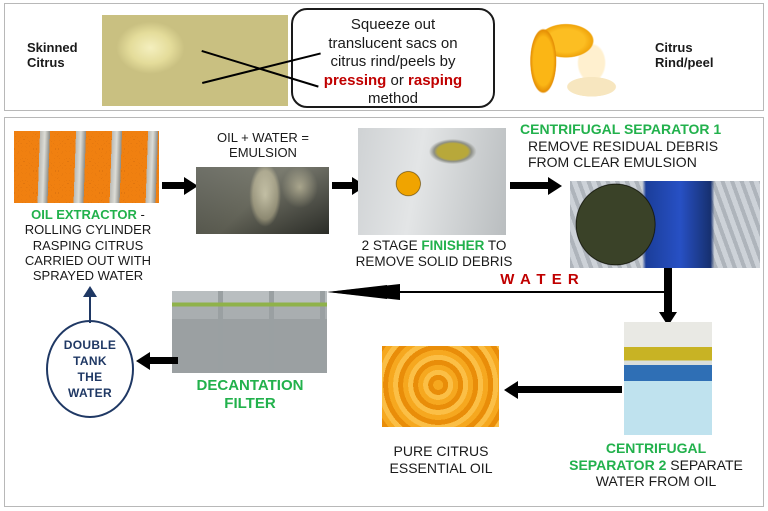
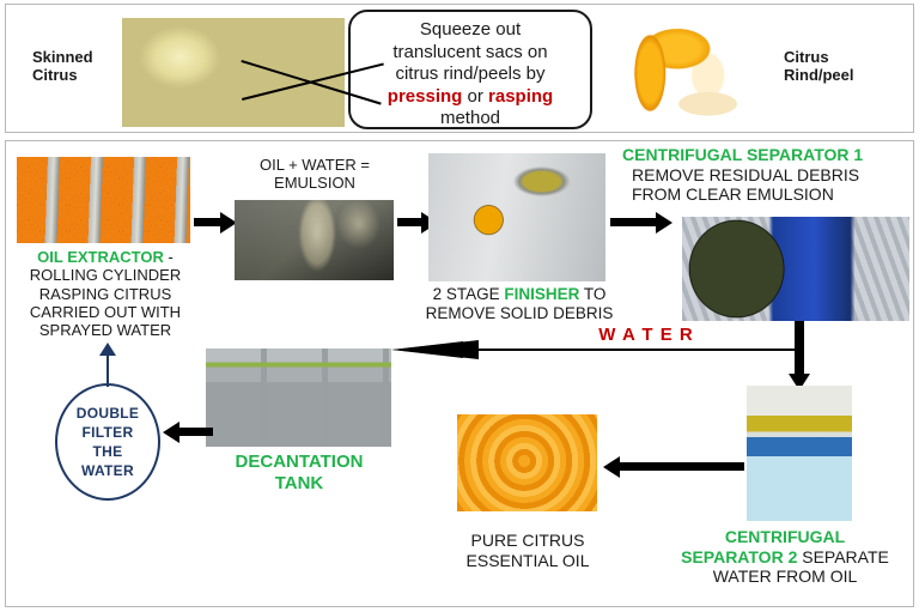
  Skinned
  Citrus
  Squeeze out
  translucent sacs on
  citrus rind/peels by
  pressing or rasping
  method
  Citrus
  Rind/peel
  OIL EXTRACTOR -
  ROLLING CYLINDER
  RASPING CITRUS
  CARRIED OUT WITH
  SPRAYED WATER
  OIL + WATER =
  EMULSION
  2 STAGE FINISHER TO
  REMOVE SOLID DEBRIS
  CENTRIFUGAL SEPARATOR 1
  REMOVE RESIDUAL DEBRIS
  FROM CLEAR EMULSION
  W A T E R
  DECANTATION
- FILTER
+ TANK
  DOUBLE
- TANK
+ FILTER
  THE
  WATER
  CENTRIFUGAL
  SEPARATOR 2 SEPARATE
  WATER FROM OIL
  PURE CITRUS
  ESSENTIAL OIL
